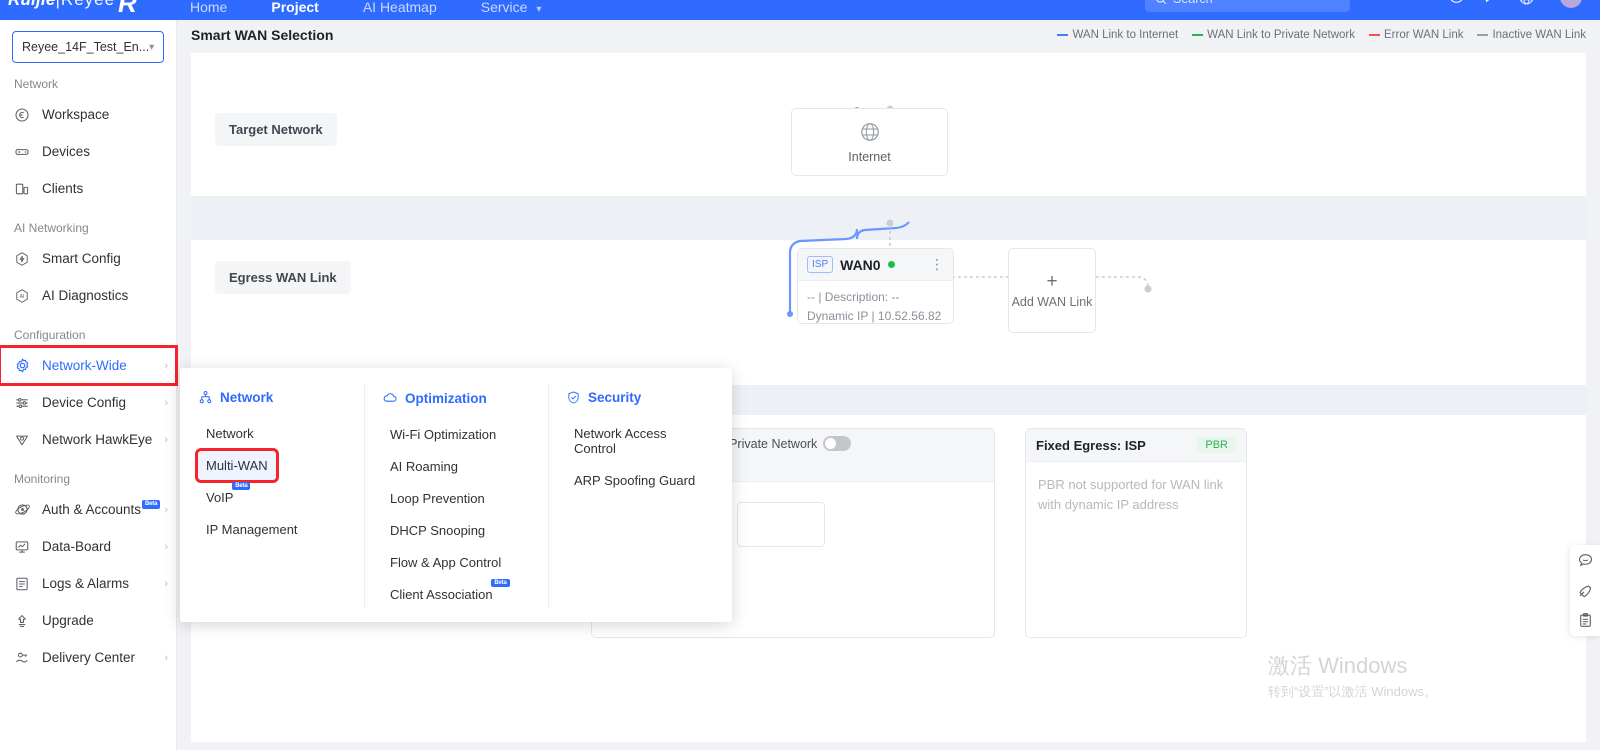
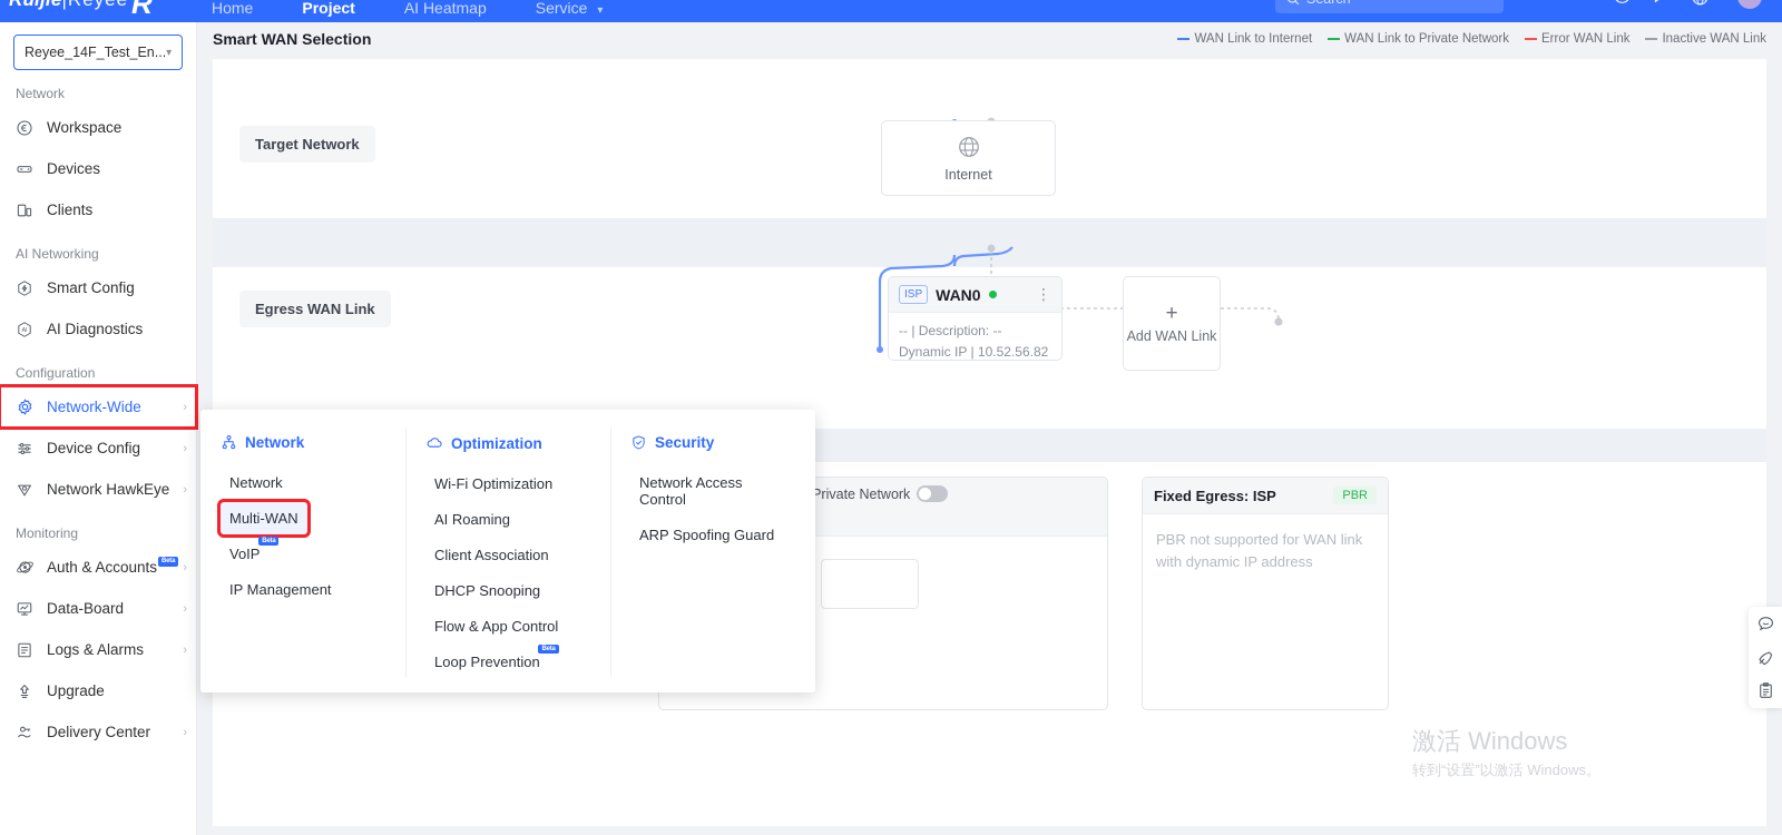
  R
  Home
  Project
  AI Heatmap
  Service ▾
  Reyee_14F_Test_En...
  ▾
  Network
  Workspace
  Devices
  Clients
  AI Networking
  Smart Config
  AI Diagnostics
  Configuration
  Network-Wide
  ›
  Device Config
  ›
  Network HawkEye
  ›
  Monitoring
  Auth & Accounts
  ›
  Data-Board
  ›
  Logs & Alarms
  ›
  Upgrade
  Delivery Center
  ›
  Smart WAN Selection
  WAN Link to Internet
  WAN Link to Private Network
  Error WAN Link
  Inactive WAN Link
  Target Network
  Egress WAN Link
  Internet
  ISP
  WAN0
  ⋮
  -- | Description: --
  Dynamic IP | 10.52.56.82
  +
  Add WAN Link
  Private Network
  Fixed Egress: ISP
  PBR
  PBR not supported for WAN link with dynamic IP address
  Network
  Network
  Multi-WAN
  VoIP
  IP Management
  Optimization
  Wi-Fi Optimization
  AI Roaming
- Loop Prevention
+ Client Association
  DHCP Snooping
  Flow & App Control
- Client Association
+ Loop Prevention
  Security
  Network Access Control
  ARP Spoofing Guard
  激活 Windows
  转到“设置”以激活 Windows。
